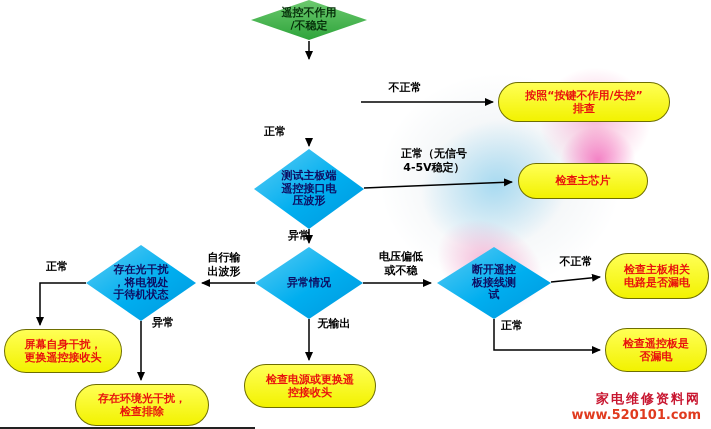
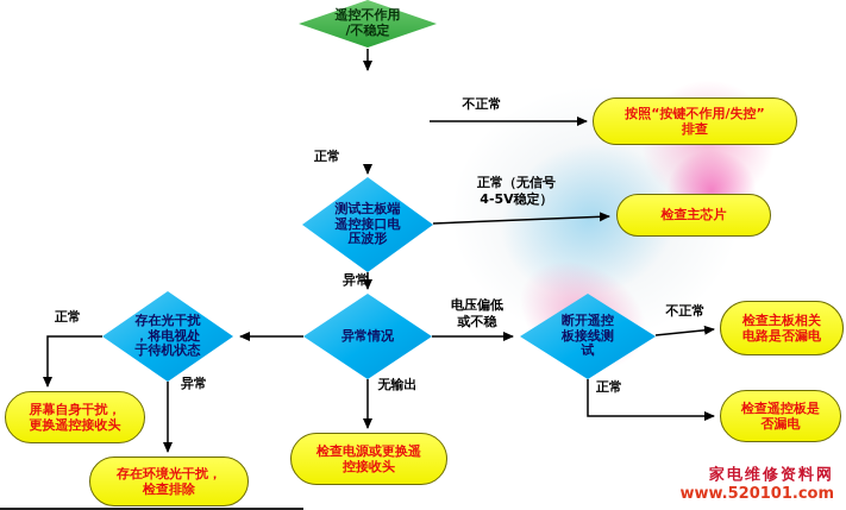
  遥控不作用
  /不稳定
  测试主板端
  遥控接口电
  压波形
  异常情况
  存在光干扰
  ，将电视处
  于待机状态
  断开遥控
  板接线测
  试
  按照“按键不作用/失控”
  排查
  检查主芯片
  屏幕自身干扰，
  更换遥控接收头
  存在环境光干扰，
  检查排除
  检查电源或更换遥
  控接收头
  检查主板相关
  电路是否漏电
  检查遥控板是
  否漏电
  不正常
  正常
  正常（无信号
  4-5V稳定）
  异常
- 自行输
- 出波形
  正常
  异常
  无输出
  电压偏低
  或不稳
  不正常
  正常
  家电维修资料网
  www.520101.com
